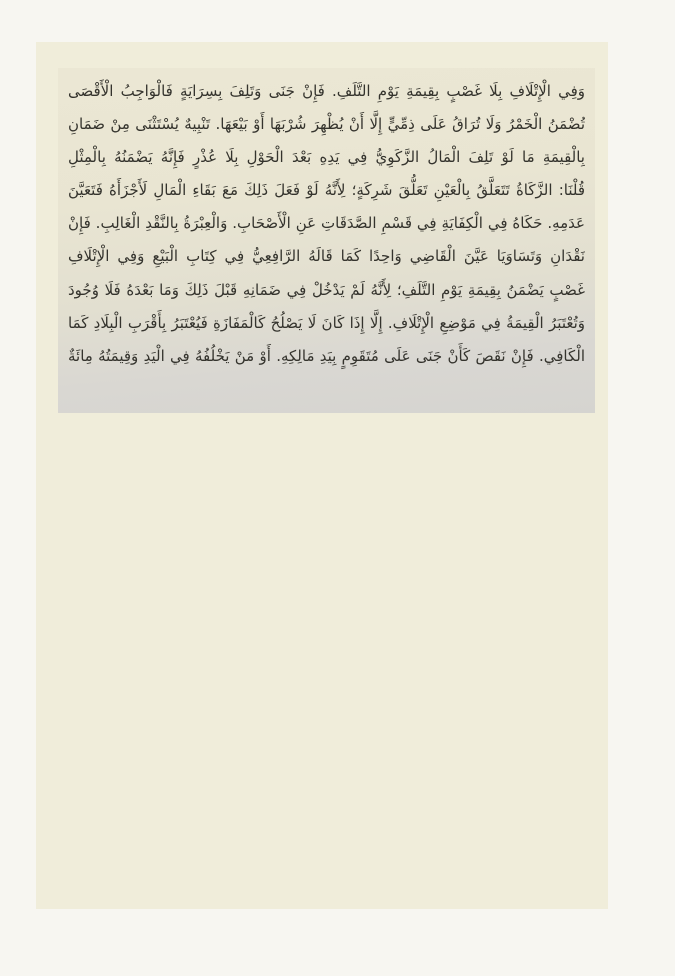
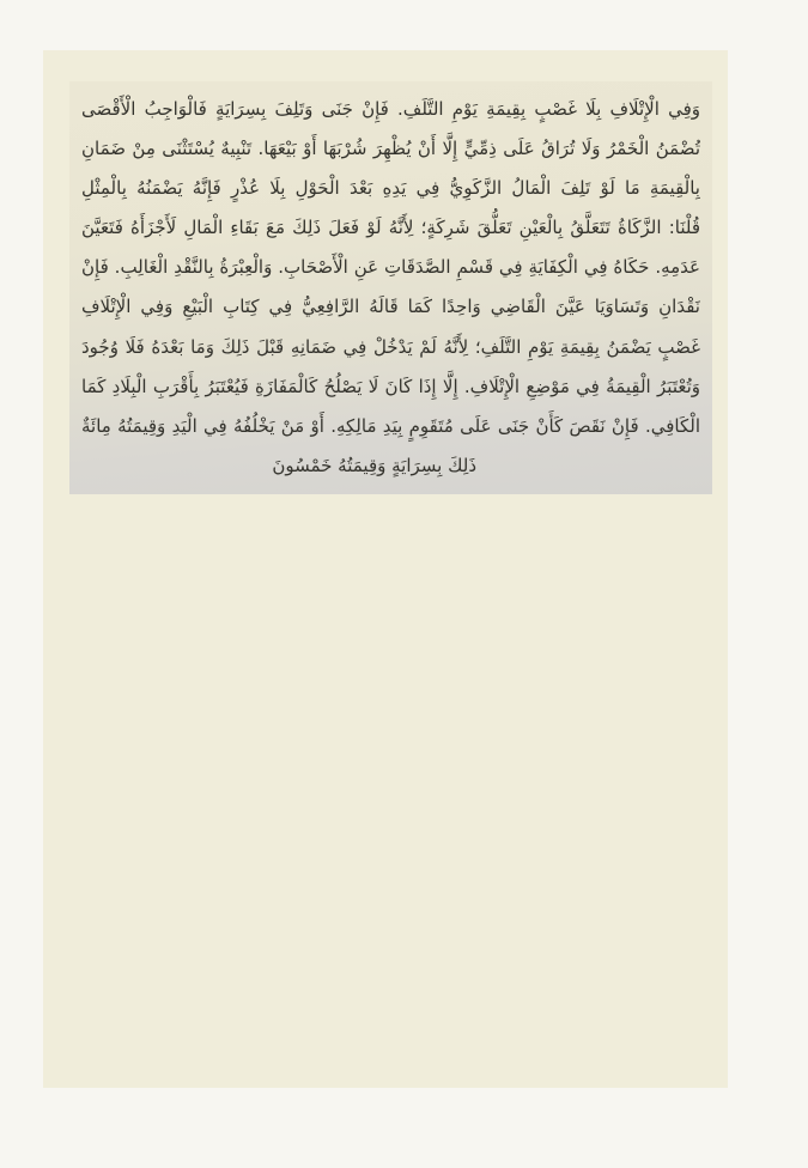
  وَفِي الْإِتْلَافِ بِلَا غَصْبٍ بِقِيمَةِ يَوْمِ التَّلَفِ. فَإِنْ جَنَى وَتَلِفَ بِسِرَايَةٍ فَالْوَاجِبُ الْأَقْصَى
  تُضْمَنُ الْخَمْرُ وَلَا تُرَاقُ عَلَى ذِمِّيٍّ إِلَّا أَنْ يُظْهِرَ شُرْبَهَا أَوْ بَيْعَهَا. تَنْبِيهٌ يُسْتَثْنَى مِنْ ضَمَانِ
  بِالْقِيمَةِ مَا لَوْ تَلِفَ الْمَالُ الزَّكَوِيُّ فِي يَدِهِ بَعْدَ الْحَوْلِ بِلَا عُذْرٍ فَإِنَّهُ يَضْمَنُهُ بِالْمِثْلِ
  قُلْنَا: الزَّكَاةُ تَتَعَلَّقُ بِالْعَيْنِ تَعَلُّقَ شَرِكَةٍ؛ لِأَنَّهُ لَوْ فَعَلَ ذَلِكَ مَعَ بَقَاءِ الْمَالِ لَأَجْزَأَهُ فَتَعَيَّنَ
  عَدَمِهِ. حَكَاهُ فِي الْكِفَايَةِ فِي قَسْمِ الصَّدَقَاتِ عَنِ الْأَصْحَابِ. وَالْعِبْرَةُ بِالنَّقْدِ الْغَالِبِ. فَإِنْ
  نَقْدَانِ وَتَسَاوَيَا عَيَّنَ الْقَاضِي وَاحِدًا كَمَا قَالَهُ الرَّافِعِيُّ فِي كِتَابِ الْبَيْعِ وَفِي الْإِتْلَافِ
  غَصْبٍ يَضْمَنُ بِقِيمَةِ يَوْمِ التَّلَفِ؛ لِأَنَّهُ لَمْ يَدْخُلْ فِي ضَمَانِهِ قَبْلَ ذَلِكَ وَمَا بَعْدَهُ فَلَا وُجُودَ
  وَتُعْتَبَرُ الْقِيمَةُ فِي مَوْضِعِ الْإِتْلَافِ. إِلَّا إِذَا كَانَ لَا يَصْلُحُ كَالْمَفَازَةِ فَيُعْتَبَرُ بِأَقْرَبِ الْبِلَادِ كَمَا
  الْكَافِي. فَإِنْ نَقَصَ كَأَنْ جَنَى عَلَى مُتَقَوِمٍ بِيَدِ مَالِكِهِ. أَوْ مَنْ يَخْلُفُهُ فِي الْيَدِ وَقِيمَتُهُ مِائَةٌ
+ ذَلِكَ بِسِرَايَةٍ وَقِيمَتُهُ خَمْسُونَ
